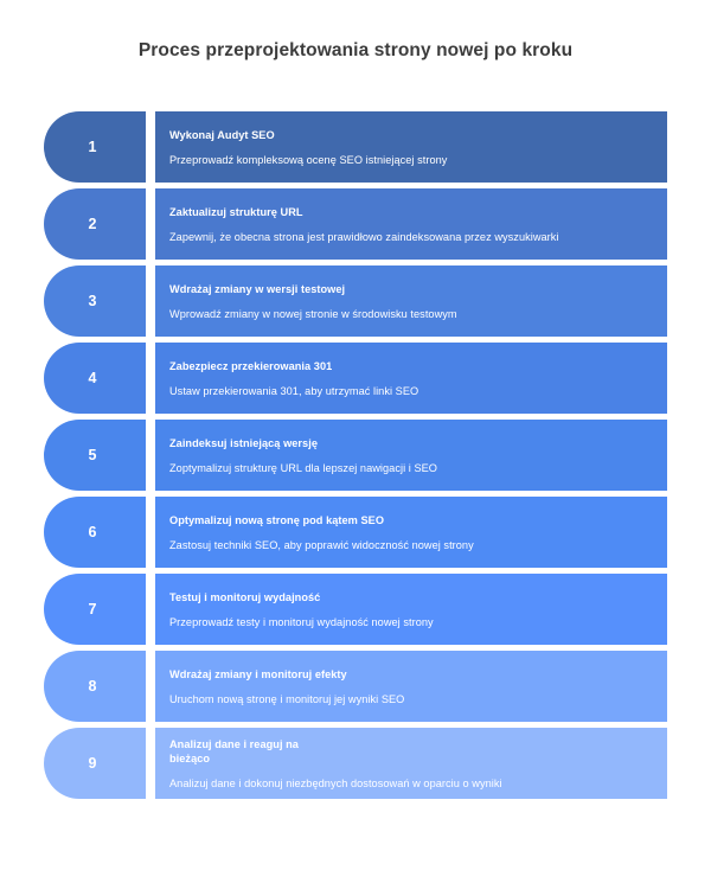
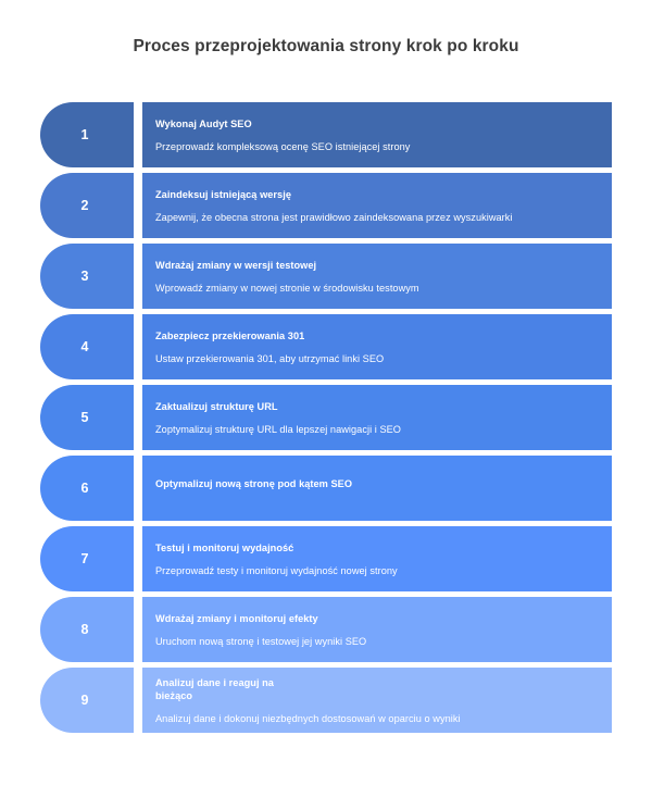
- Proces przeprojektowania strony nowej po kroku
+ Proces przeprojektowania strony krok po kroku
  1
  Wykonaj Audyt SEO
  Przeprowadź kompleksową ocenę SEO istniejącej strony
  2
- Zaktualizuj strukturę URL
+ Zaindeksuj istniejącą wersję
  Zapewnij, że obecna strona jest prawidłowo zaindeksowana przez wyszukiwarki
  3
  Wdrażaj zmiany w wersji testowej
  Wprowadź zmiany w nowej stronie w środowisku testowym
  4
  Zabezpiecz przekierowania 301
  Ustaw przekierowania 301, aby utrzymać linki SEO
  5
- Zaindeksuj istniejącą wersję
+ Zaktualizuj strukturę URL
  Zoptymalizuj strukturę URL dla lepszej nawigacji i SEO
  6
  Optymalizuj nową stronę pod kątem SEO
- Zastosuj techniki SEO, aby poprawić widoczność nowej strony
  7
  Testuj i monitoruj wydajność
  Przeprowadź testy i monitoruj wydajność nowej strony
  8
  Wdrażaj zmiany i monitoruj efekty
- Uruchom nową stronę i monitoruj jej wyniki SEO
+ Uruchom nową stronę i testowej jej wyniki SEO
  9
  Analizuj dane i reaguj na
  bieżąco
  Analizuj dane i dokonuj niezbędnych dostosowań w oparciu o wyniki
